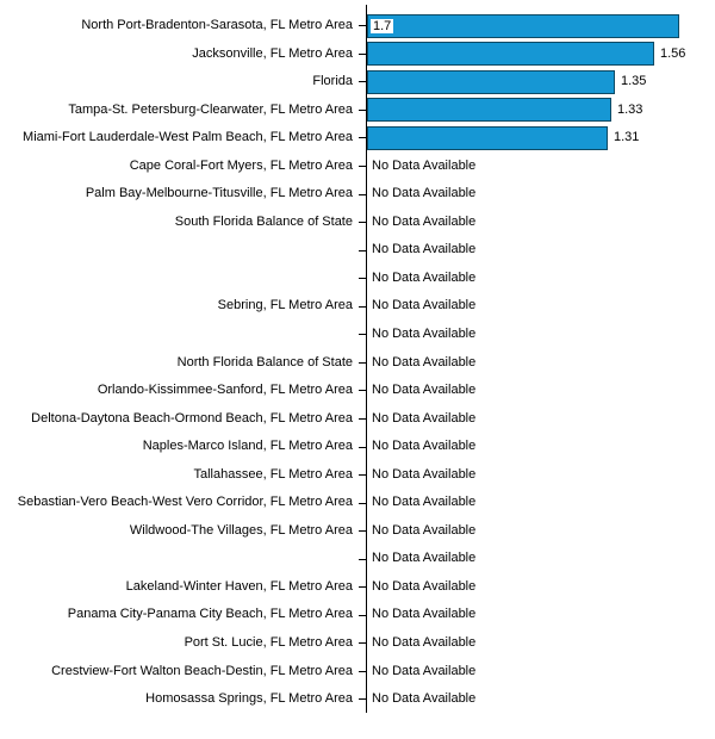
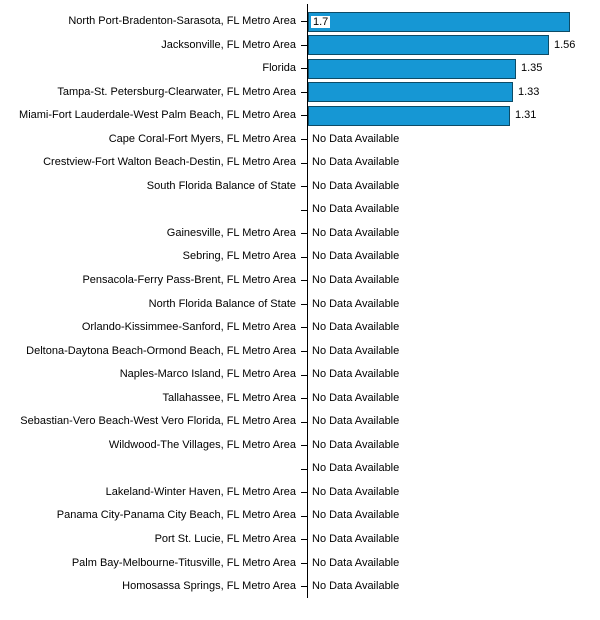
  North Port-Bradenton-Sarasota, FL Metro Area
  1.7
  Jacksonville, FL Metro Area
  1.56
  Florida
  1.35
  Tampa-St. Petersburg-Clearwater, FL Metro Area
  1.33
  Miami-Fort Lauderdale-West Palm Beach, FL Metro Area
  1.31
  Cape Coral-Fort Myers, FL Metro Area
  No Data Available
- Palm Bay-Melbourne-Titusville, FL Metro Area
+ Crestview-Fort Walton Beach-Destin, FL Metro Area
  No Data Available
  South Florida Balance of State
  No Data Available
  No Data Available
+ Gainesville, FL Metro Area
  No Data Available
  Sebring, FL Metro Area
  No Data Available
+ Pensacola-Ferry Pass-Brent, FL Metro Area
  No Data Available
  North Florida Balance of State
  No Data Available
  Orlando-Kissimmee-Sanford, FL Metro Area
  No Data Available
  Deltona-Daytona Beach-Ormond Beach, FL Metro Area
  No Data Available
  Naples-Marco Island, FL Metro Area
  No Data Available
  Tallahassee, FL Metro Area
  No Data Available
- Sebastian-Vero Beach-West Vero Corridor, FL Metro Area
+ Sebastian-Vero Beach-West Vero Florida, FL Metro Area
  No Data Available
  Wildwood-The Villages, FL Metro Area
  No Data Available
  No Data Available
  Lakeland-Winter Haven, FL Metro Area
  No Data Available
  Panama City-Panama City Beach, FL Metro Area
  No Data Available
  Port St. Lucie, FL Metro Area
  No Data Available
- Crestview-Fort Walton Beach-Destin, FL Metro Area
+ Palm Bay-Melbourne-Titusville, FL Metro Area
  No Data Available
  Homosassa Springs, FL Metro Area
  No Data Available
